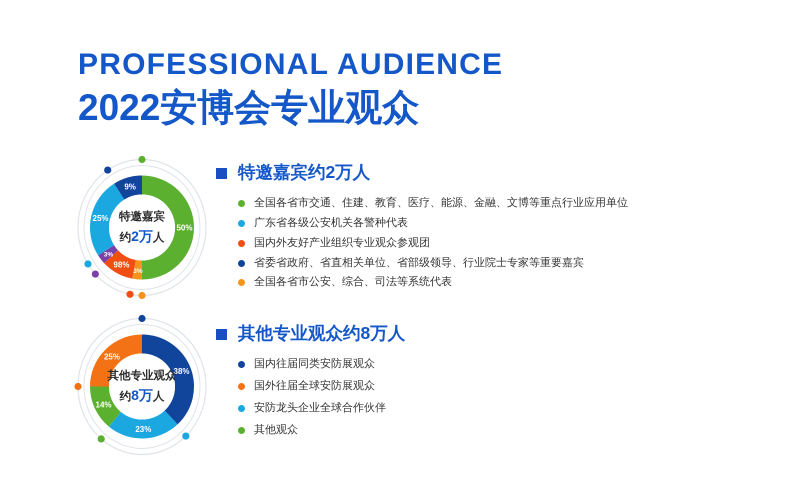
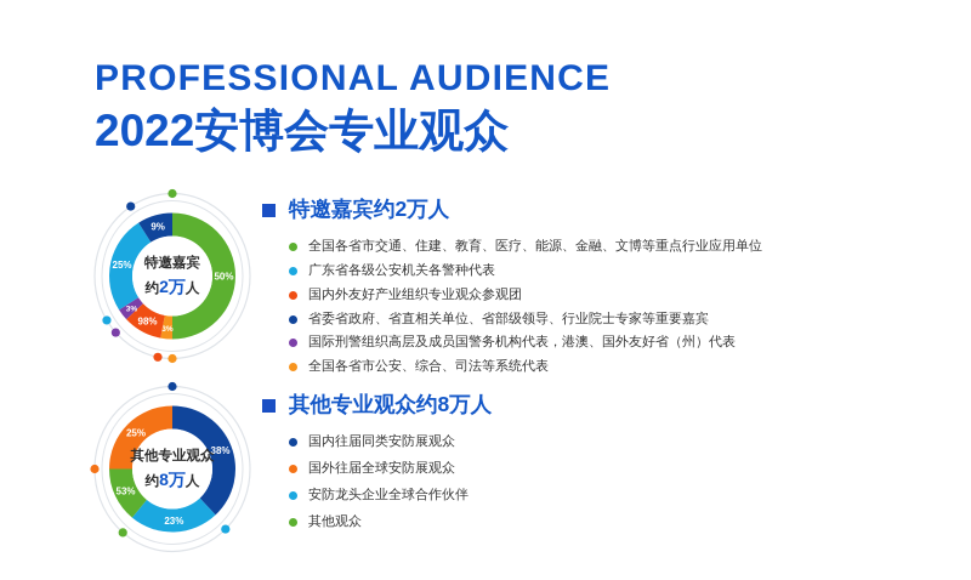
  PROFESSIONAL AUDIENCE
  2022安博会专业观众
  50%
  98%
  25%
  9%
  特邀嘉宾
  约2万人
  特邀嘉宾约2万人
  全国各省市交通、住建、教育、医疗、能源、金融、文博等重点行业应用单位
  广东省各级公安机关各警种代表
  国内外友好产业组织专业观众参观团
  省委省政府、省直相关单位、省部级领导、行业院士专家等重要嘉宾
+ 国际刑警组织高层及成员国警务机构代表，港澳、国外友好省（州）代表
  全国各省市公安、综合、司法等系统代表
  38%
  23%
- 14%
+ 53%
  25%
  其他专业观众
  约8万人
  其他专业观众约8万人
  国内往届同类安防展观众
  国外往届全球安防展观众
  安防龙头企业全球合作伙伴
  其他观众
